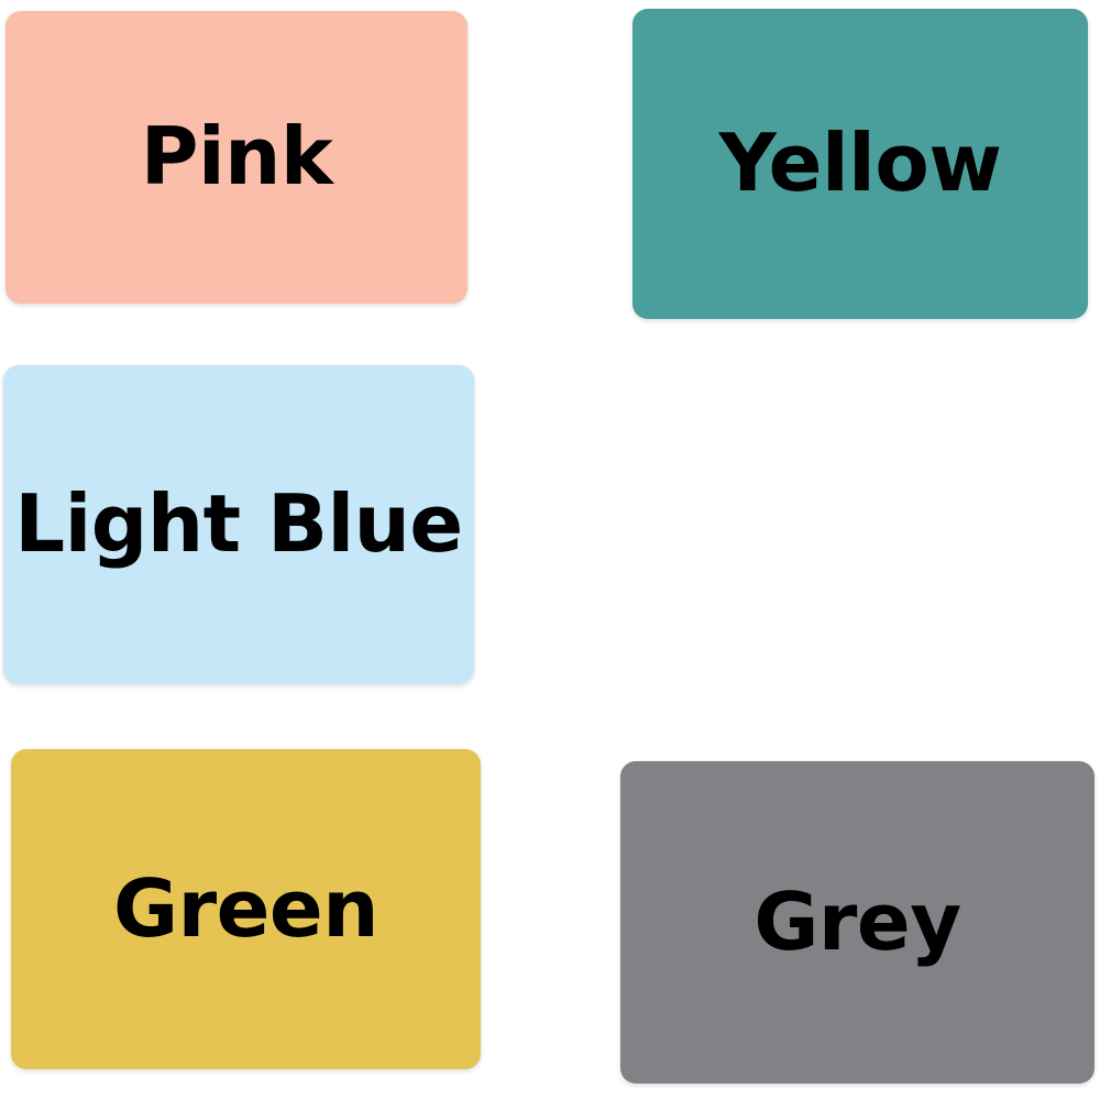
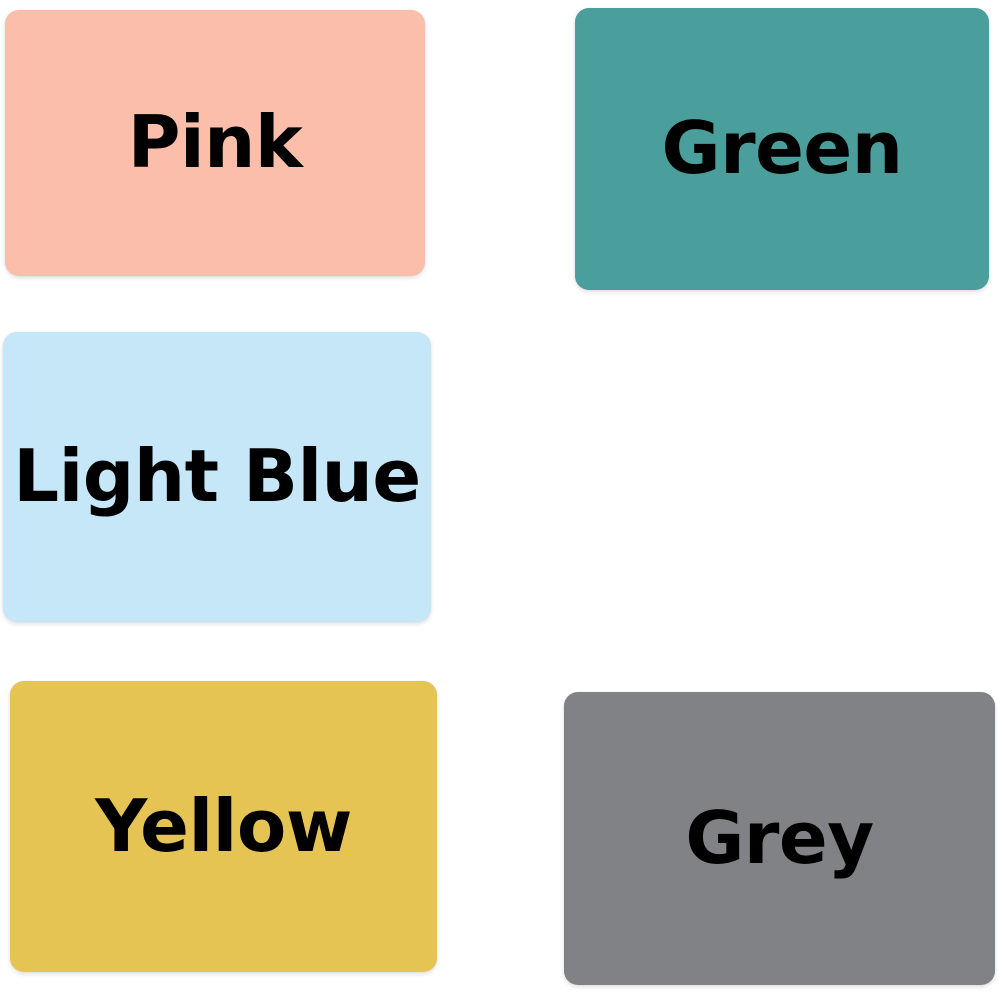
  Pink
- Yellow
+ Green
  Light Blue
- Green
+ Yellow
  Grey
